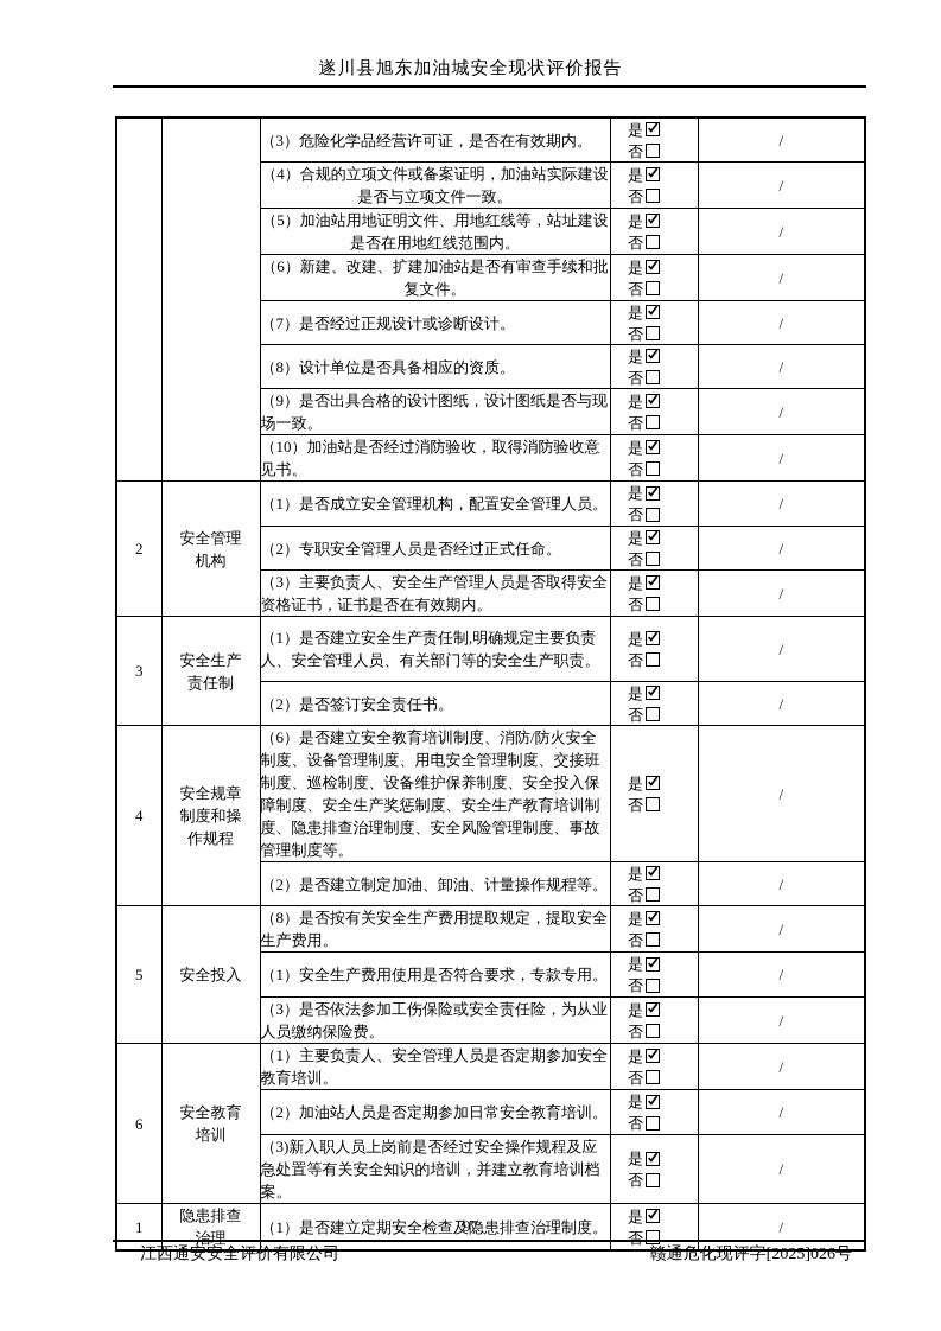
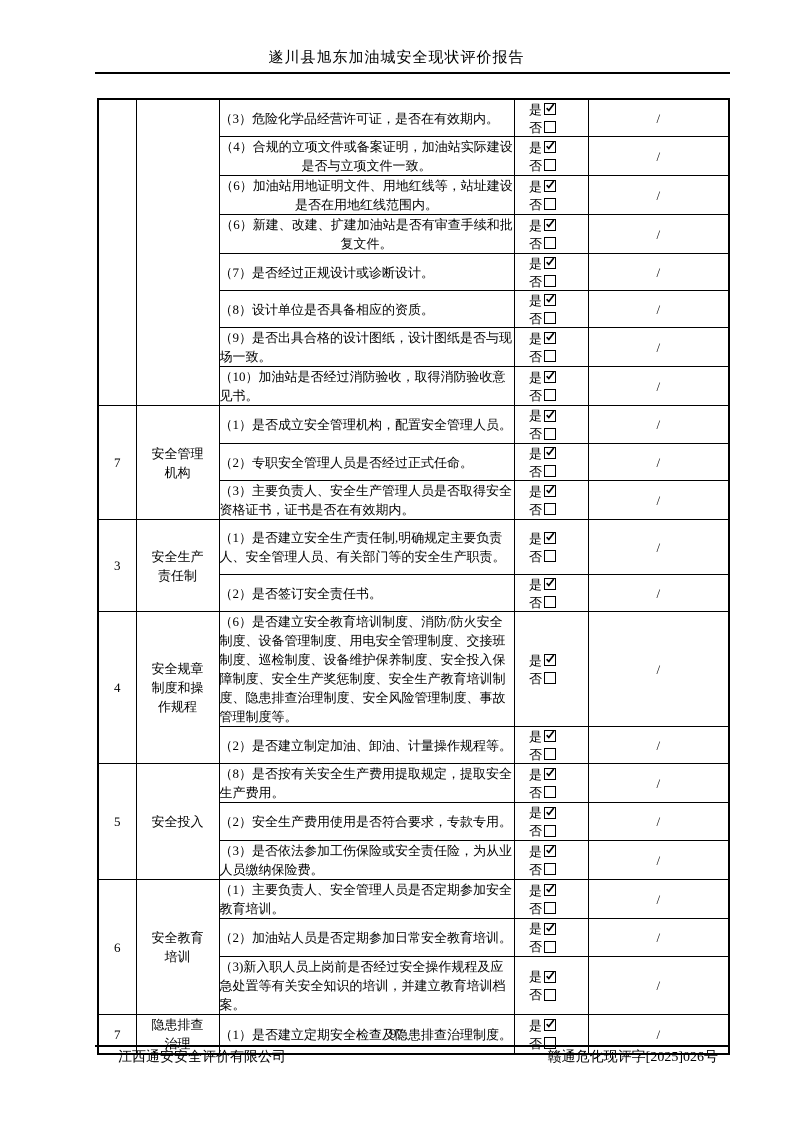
  遂川县旭东加油城安全现状评价报告
  		（3）危险化学品经营许可证，是否在有效期内。	是否	/
  （4）合规的立项文件或备案证明，加油站实际建设是否与立项文件一致。	是否	/
- （5）加油站用地证明文件、用地红线等，站址建设是否在用地红线范围内。	是否	/
+ （6）加油站用地证明文件、用地红线等，站址建设是否在用地红线范围内。	是否	/
  （6）新建、改建、扩建加油站是否有审查手续和批复文件。	是否	/
  （7）是否经过正规设计或诊断设计。	是否	/
  （8）设计单位是否具备相应的资质。	是否	/
  （9）是否出具合格的设计图纸，设计图纸是否与现场一致。	是否	/
  （10）加油站是否经过消防验收，取得消防验收意见书。	是否	/
- 2	安全管理 机构	（1）是否成立安全管理机构，配置安全管理人员。	是否	/
+ 7	安全管理 机构	（1）是否成立安全管理机构，配置安全管理人员。	是否	/
  （2）专职安全管理人员是否经过正式任命。	是否	/
  （3）主要负责人、安全生产管理人员是否取得安全资格证书，证书是否在有效期内。	是否	/
  3	安全生产 责任制	（1）是否建立安全生产责任制,明确规定主要负责人、安全管理人员、有关部门等的安全生产职责。	是否	/
  （2）是否签订安全责任书。	是否	/
  4	安全规章 制度和操 作规程	（6）是否建立安全教育培训制度、消防/防火安全制度、设备管理制度、用电安全管理制度、交接班制度、巡检制度、设备维护保养制度、安全投入保障制度、安全生产奖惩制度、安全生产教育培训制度、隐患排查治理制度、安全风险管理制度、事故管理制度等。	是否	/
  （2）是否建立制定加油、卸油、计量操作规程等。	是否	/
  5	安全投入	（8）是否按有关安全生产费用提取规定，提取安全生产费用。	是否	/
- （1）安全生产费用使用是否符合要求，专款专用。	是否	/
+ （2）安全生产费用使用是否符合要求，专款专用。	是否	/
  （3）是否依法参加工伤保险或安全责任险，为从业人员缴纳保险费。	是否	/
  6	安全教育 培训	（1）主要负责人、安全管理人员是否定期参加安全教育培训。	是否	/
  （2）加油站人员是否定期参加日常安全教育培训。	是否	/
  （3)新入职人员上岗前是否经过安全操作规程及应急处置等有关安全知识的培训，并建立教育培训档案。	是否	/
- 1	隐患排查 治理	（1）是否建立定期安全检查及隐患排查治理制度。	是否	/
+ 7	隐患排查 治理	（1）是否建立定期安全检查及隐患排查治理制度。	是否	/
  97
  江西通安安全评价有限公司
  赣通危化现评字[2025]026号
